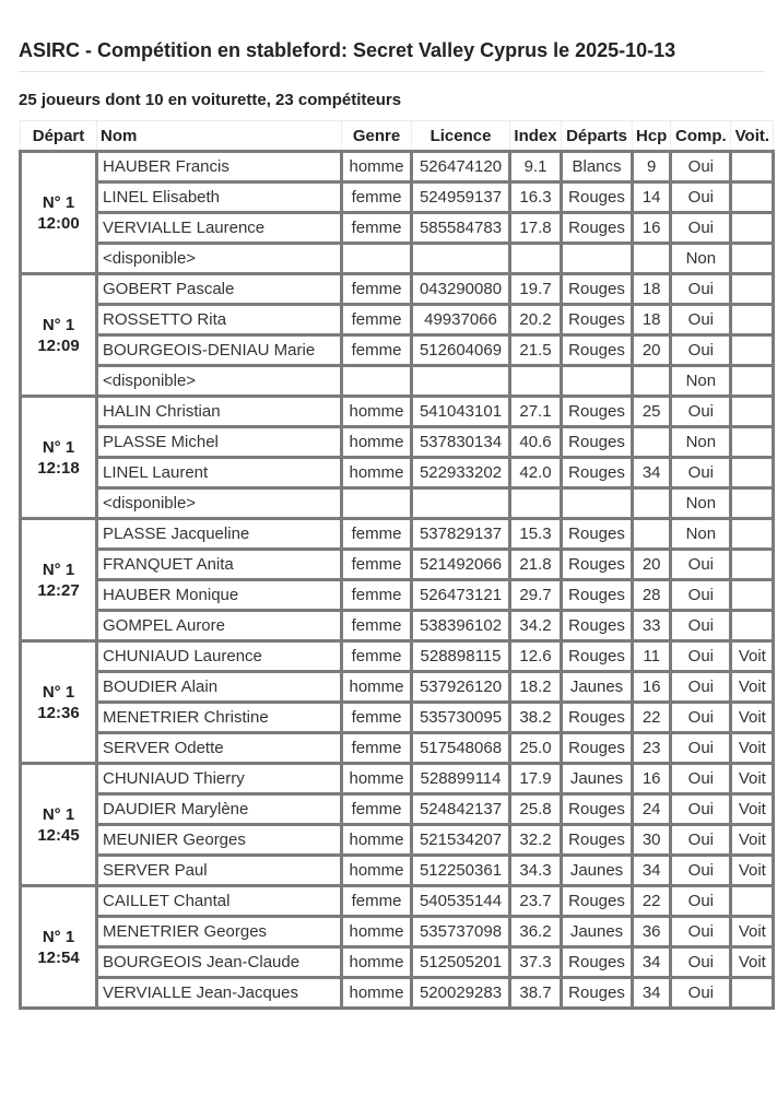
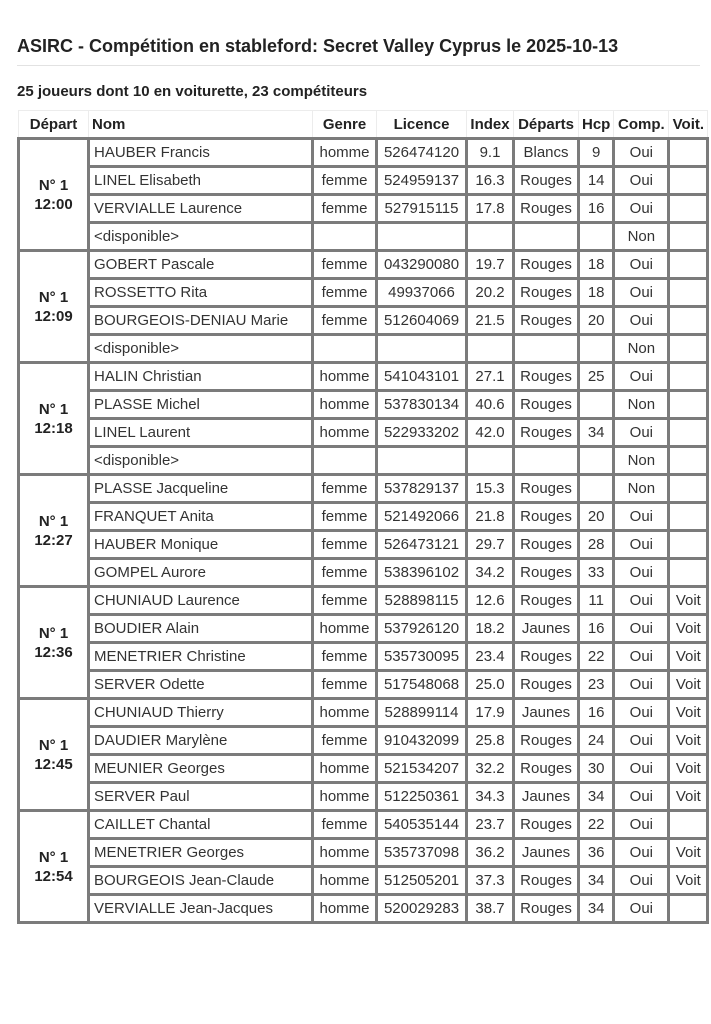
  ASIRC - Compétition en stableford: Secret Valley Cyprus le 2025-10-13
  25 joueurs dont 10 en voiturette, 23 compétiteurs
  Départ	Nom	Genre	Licence	Index	Départs	Hcp	Comp.	Voit.
  N° 112:00	HAUBER Francis	homme	526474120	9.1	Blancs	9	Oui
  LINEL Elisabeth	femme	524959137	16.3	Rouges	14	Oui
- VERVIALLE Laurence	femme	585584783	17.8	Rouges	16	Oui
+ VERVIALLE Laurence	femme	527915115	17.8	Rouges	16	Oui
  <disponible>						Non
  N° 112:09	GOBERT Pascale	femme	043290080	19.7	Rouges	18	Oui
  ROSSETTO Rita	femme	49937066	20.2	Rouges	18	Oui
  BOURGEOIS-DENIAU Marie	femme	512604069	21.5	Rouges	20	Oui
  <disponible>						Non
  N° 112:18	HALIN Christian	homme	541043101	27.1	Rouges	25	Oui
  PLASSE Michel	homme	537830134	40.6	Rouges		Non
  LINEL Laurent	homme	522933202	42.0	Rouges	34	Oui
  <disponible>						Non
  N° 112:27	PLASSE Jacqueline	femme	537829137	15.3	Rouges		Non
  FRANQUET Anita	femme	521492066	21.8	Rouges	20	Oui
  HAUBER Monique	femme	526473121	29.7	Rouges	28	Oui
  GOMPEL Aurore	femme	538396102	34.2	Rouges	33	Oui
  N° 112:36	CHUNIAUD Laurence	femme	528898115	12.6	Rouges	11	Oui	Voit
  BOUDIER Alain	homme	537926120	18.2	Jaunes	16	Oui	Voit
- MENETRIER Christine	femme	535730095	38.2	Rouges	22	Oui	Voit
+ MENETRIER Christine	femme	535730095	23.4	Rouges	22	Oui	Voit
  SERVER Odette	femme	517548068	25.0	Rouges	23	Oui	Voit
  N° 112:45	CHUNIAUD Thierry	homme	528899114	17.9	Jaunes	16	Oui	Voit
- DAUDIER Marylène	femme	524842137	25.8	Rouges	24	Oui	Voit
+ DAUDIER Marylène	femme	910432099	25.8	Rouges	24	Oui	Voit
  MEUNIER Georges	homme	521534207	32.2	Rouges	30	Oui	Voit
  SERVER Paul	homme	512250361	34.3	Jaunes	34	Oui	Voit
  N° 112:54	CAILLET Chantal	femme	540535144	23.7	Rouges	22	Oui
  MENETRIER Georges	homme	535737098	36.2	Jaunes	36	Oui	Voit
  BOURGEOIS Jean-Claude	homme	512505201	37.3	Rouges	34	Oui	Voit
  VERVIALLE Jean-Jacques	homme	520029283	38.7	Rouges	34	Oui
